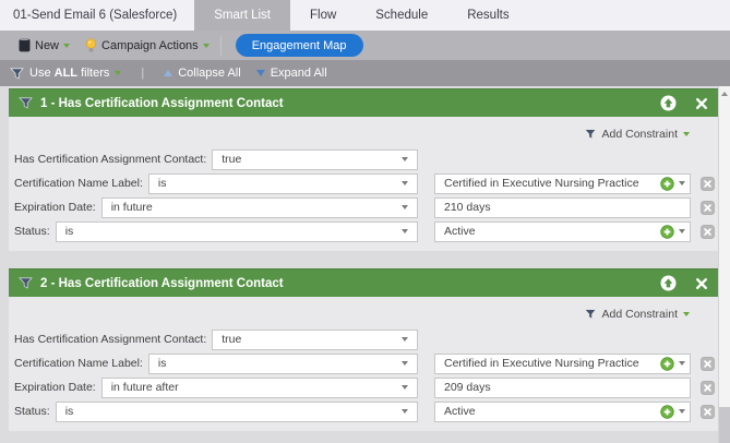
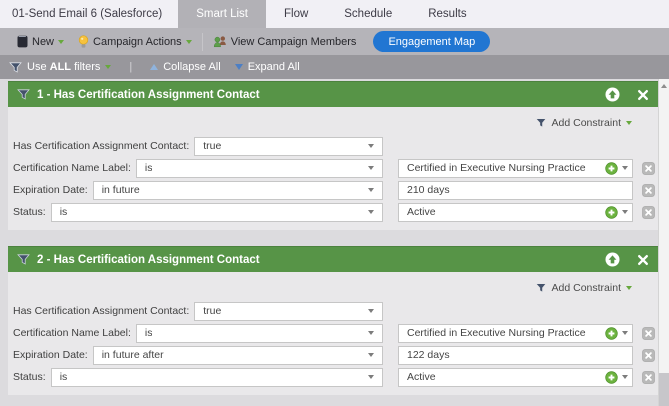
  01-Send Email 6 (Salesforce)
  Smart List
  Flow
  Schedule
  Results
  New
  Campaign Actions
+ View Campaign Members
  Engagement Map
  Use ALL filters
  |
  Collapse All
  Expand All
  1 - Has Certification Assignment Contact
  Add Constraint
  Has Certification Assignment Contact:
  true
  Certification Name Label:
  is
  Certified in Executive Nursing Practice
  Expiration Date:
  in future
  210 days
  Status:
  is
  Active
  2 - Has Certification Assignment Contact
  Add Constraint
  Has Certification Assignment Contact:
  true
  Certification Name Label:
  is
  Certified in Executive Nursing Practice
  Expiration Date:
  in future after
- 209 days
+ 122 days
  Status:
  is
  Active
